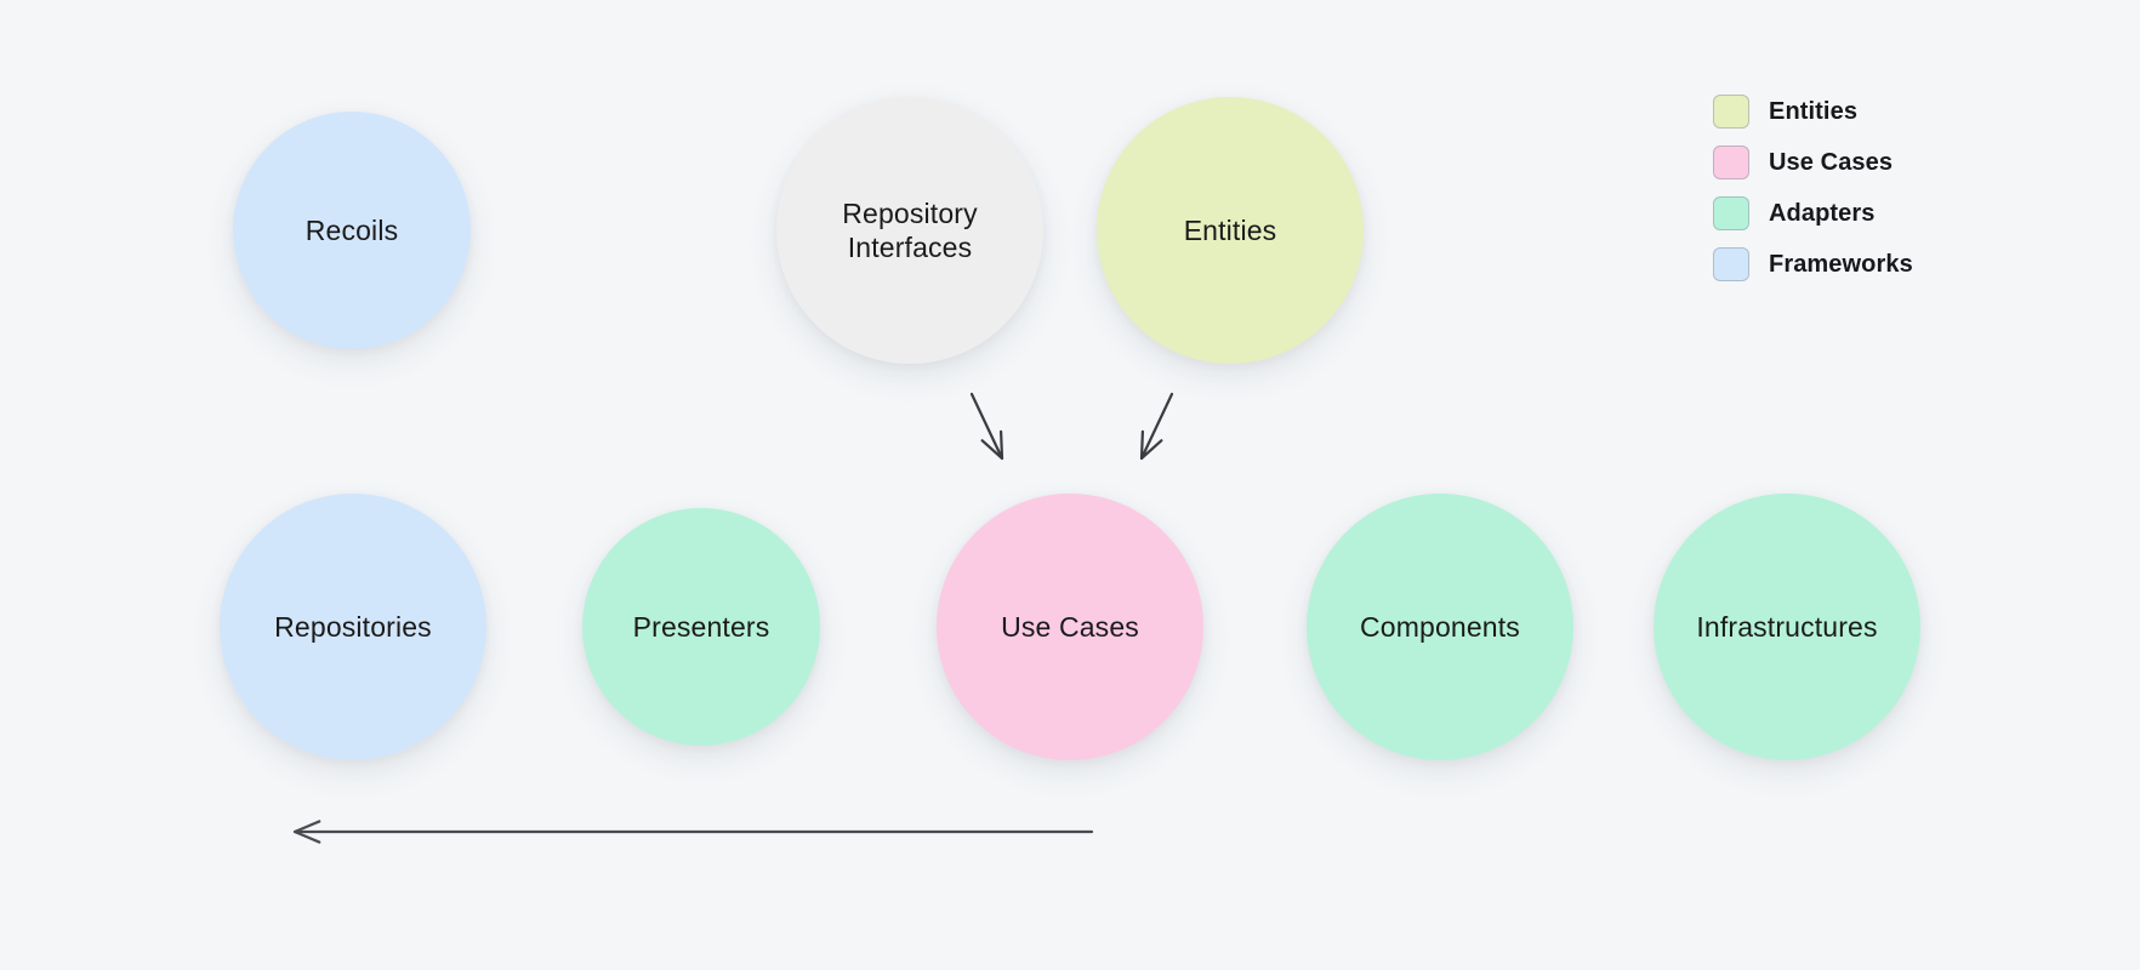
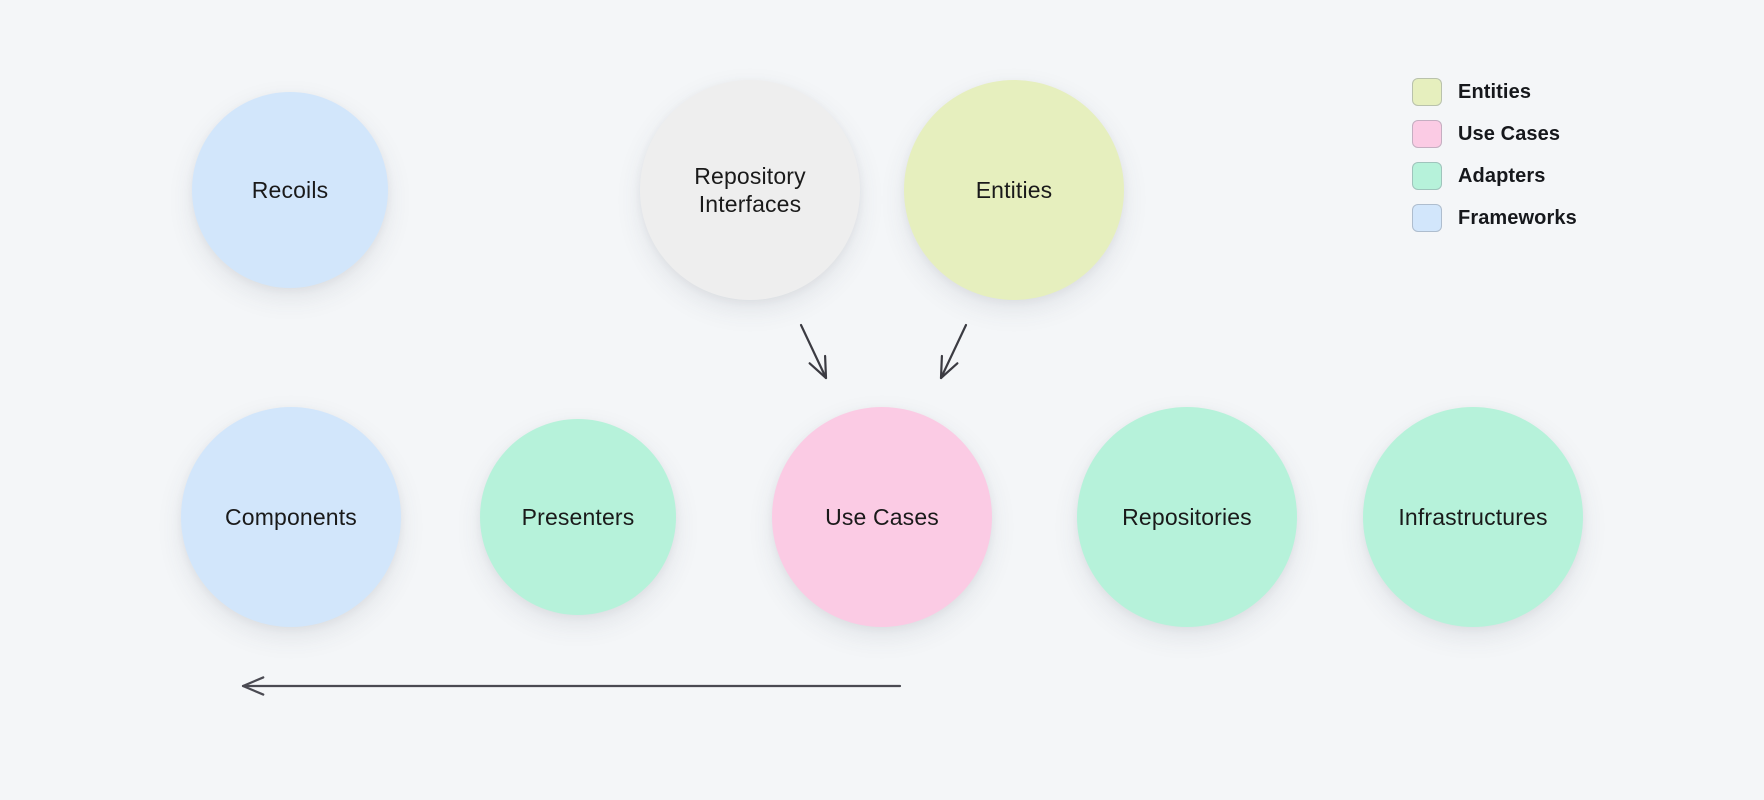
  Recoils
  Repository
  Interfaces
  Entities
- Repositories
+ Components
  Presenters
  Use Cases
- Components
+ Repositories
  Infrastructures
  Entities
  Use Cases
  Adapters
  Frameworks
